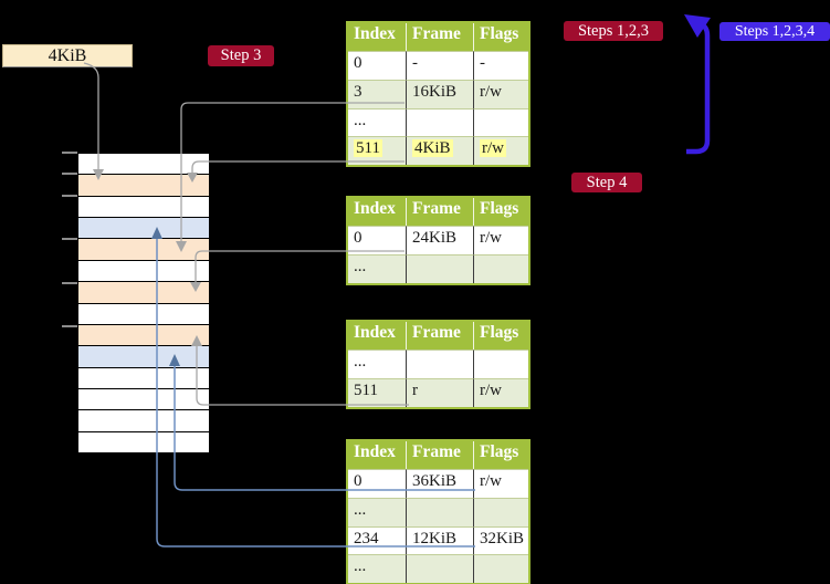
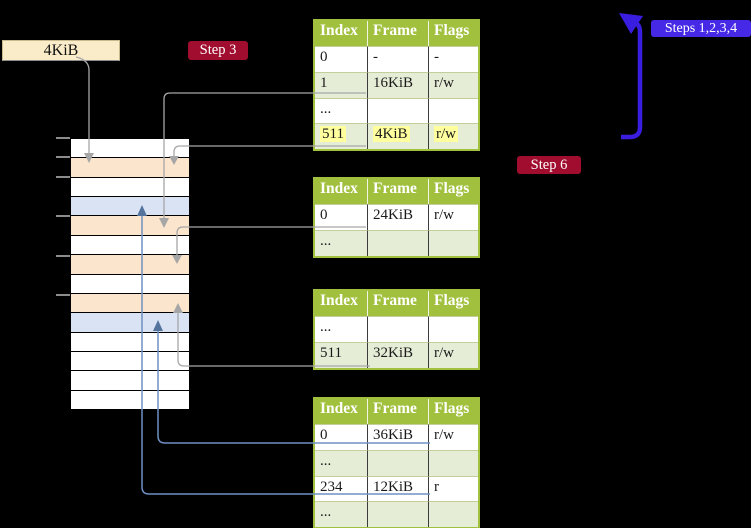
  4KiB
  Step 3
- Steps 1,2,3
  Steps 1,2,3,4
- Step 4
+ Step 6
  Index
  Frame
  Flags
  0
  -
  -
- 3
+ 1
  16KiB
  r/w
  ...
  511
  4KiB
  r/w
  Index
  Frame
  Flags
  0
  24KiB
  r/w
  ...
  Index
  Frame
  Flags
  ...
  511
- r
+ 32KiB
  r/w
  Index
  Frame
  Flags
  0
  36KiB
  r/w
  ...
  234
  12KiB
- 32KiB
+ r
  ...
